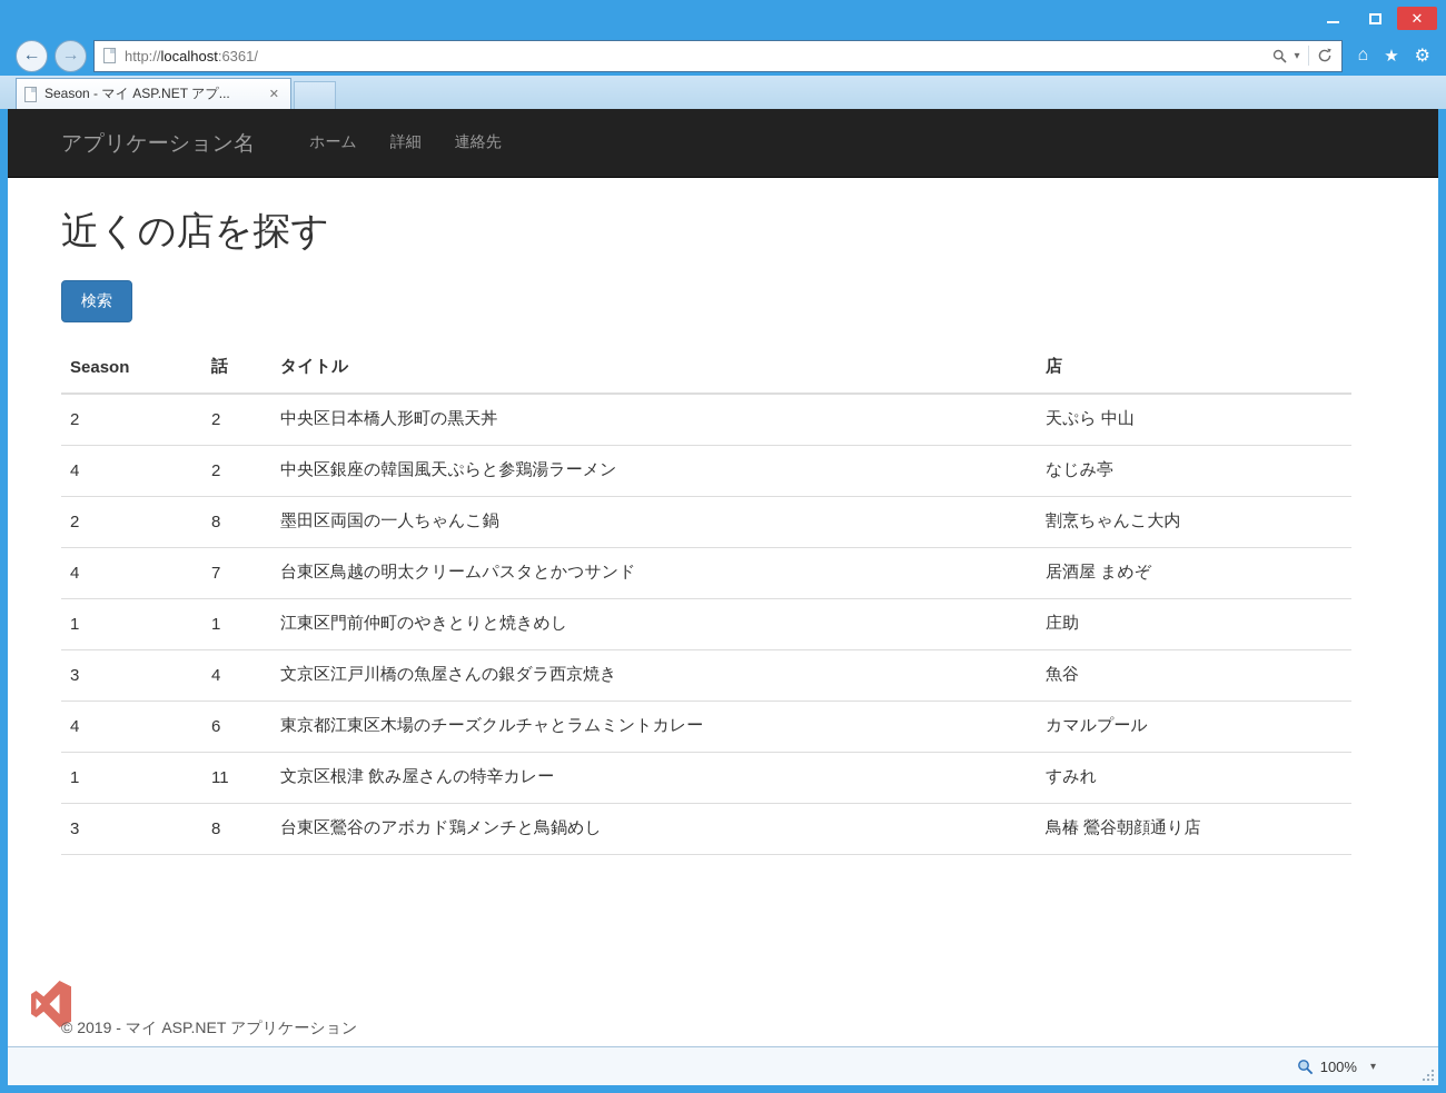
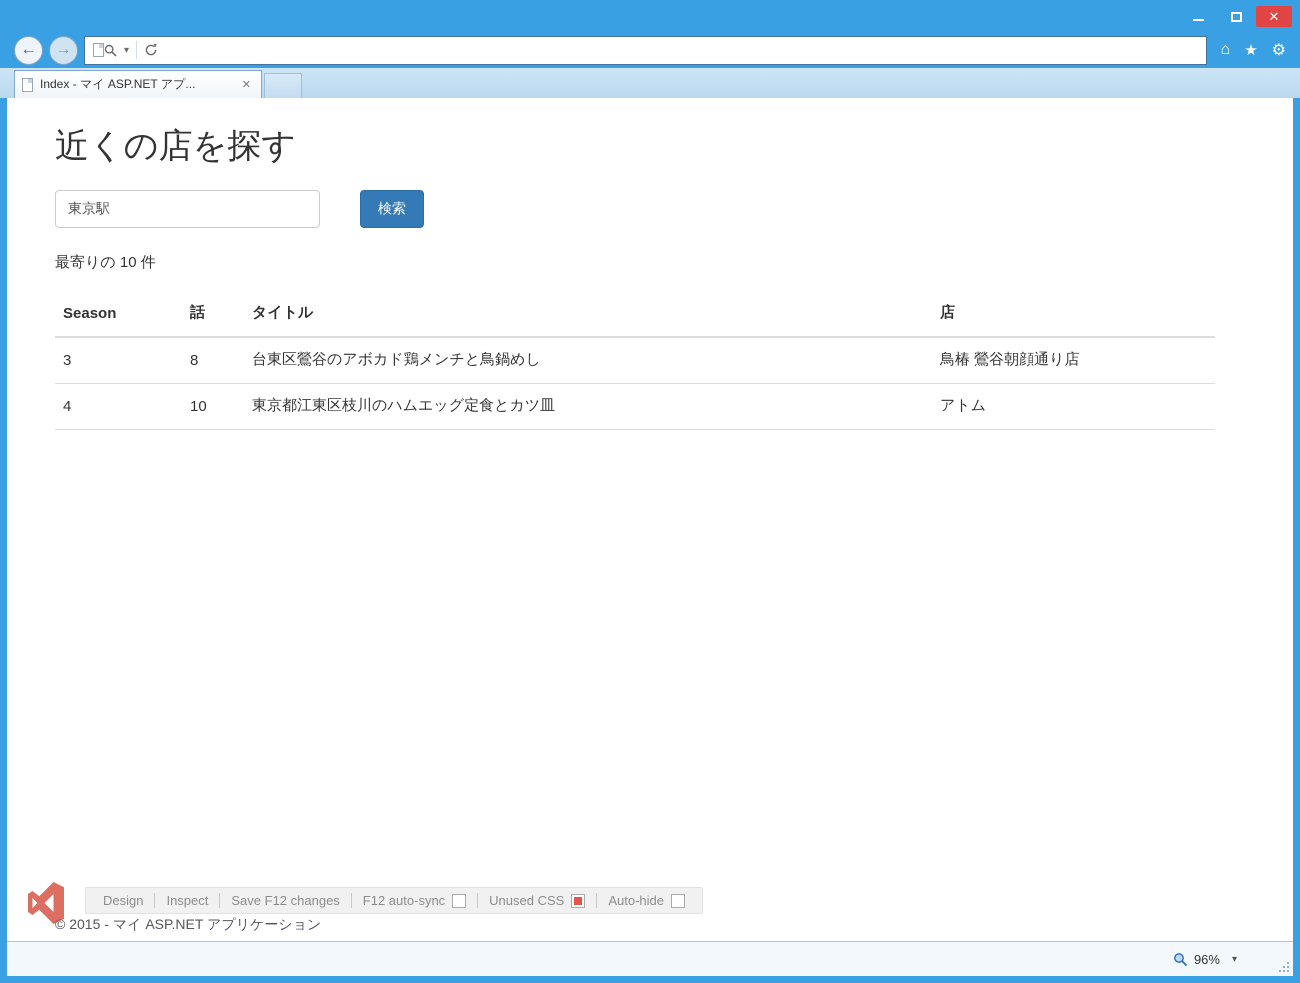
  ✕
  ←
  →
- http://localhost:6361/
  ▾
  ⌂
  ★
  ⚙
- Season - マイ ASP.NET アプ...
+ Index - マイ ASP.NET アプ...
  ✕
- アプリケーション名
- ホーム
- 詳細
- 連絡先
  近くの店を探す
+ 東京駅
  検索
+ 最寄りの 10 件
  Season	話	タイトル	店
- 2	2	中央区日本橋人形町の黒天丼	天ぷら 中山
- 4	2	中央区銀座の韓国風天ぷらと参鶏湯ラーメン	なじみ亭
- 2	8	墨田区両国の一人ちゃんこ鍋	割烹ちゃんこ大内
- 4	7	台東区鳥越の明太クリームパスタとかつサンド	居酒屋 まめぞ
- 1	1	江東区門前仲町のやきとりと焼きめし	庄助
- 3	4	文京区江戸川橋の魚屋さんの銀ダラ西京焼き	魚谷
- 4	6	東京都江東区木場のチーズクルチャとラムミントカレー	カマルプール
- 1	11	文京区根津 飲み屋さんの特辛カレー	すみれ
  3	8	台東区鶯谷のアボカド鶏メンチと鳥鍋めし	鳥椿 鶯谷朝顔通り店
+ 4	10	東京都江東区枝川のハムエッグ定食とカツ皿	アトム
+ Design
+ Inspect
+ Save F12 changes
+ F12 auto-sync
+ Unused CSS
+ Auto-hide
- © 2019 - マイ ASP.NET アプリケーション
+ © 2015 - マイ ASP.NET アプリケーション
- 100%
+ 96%
  ▾
